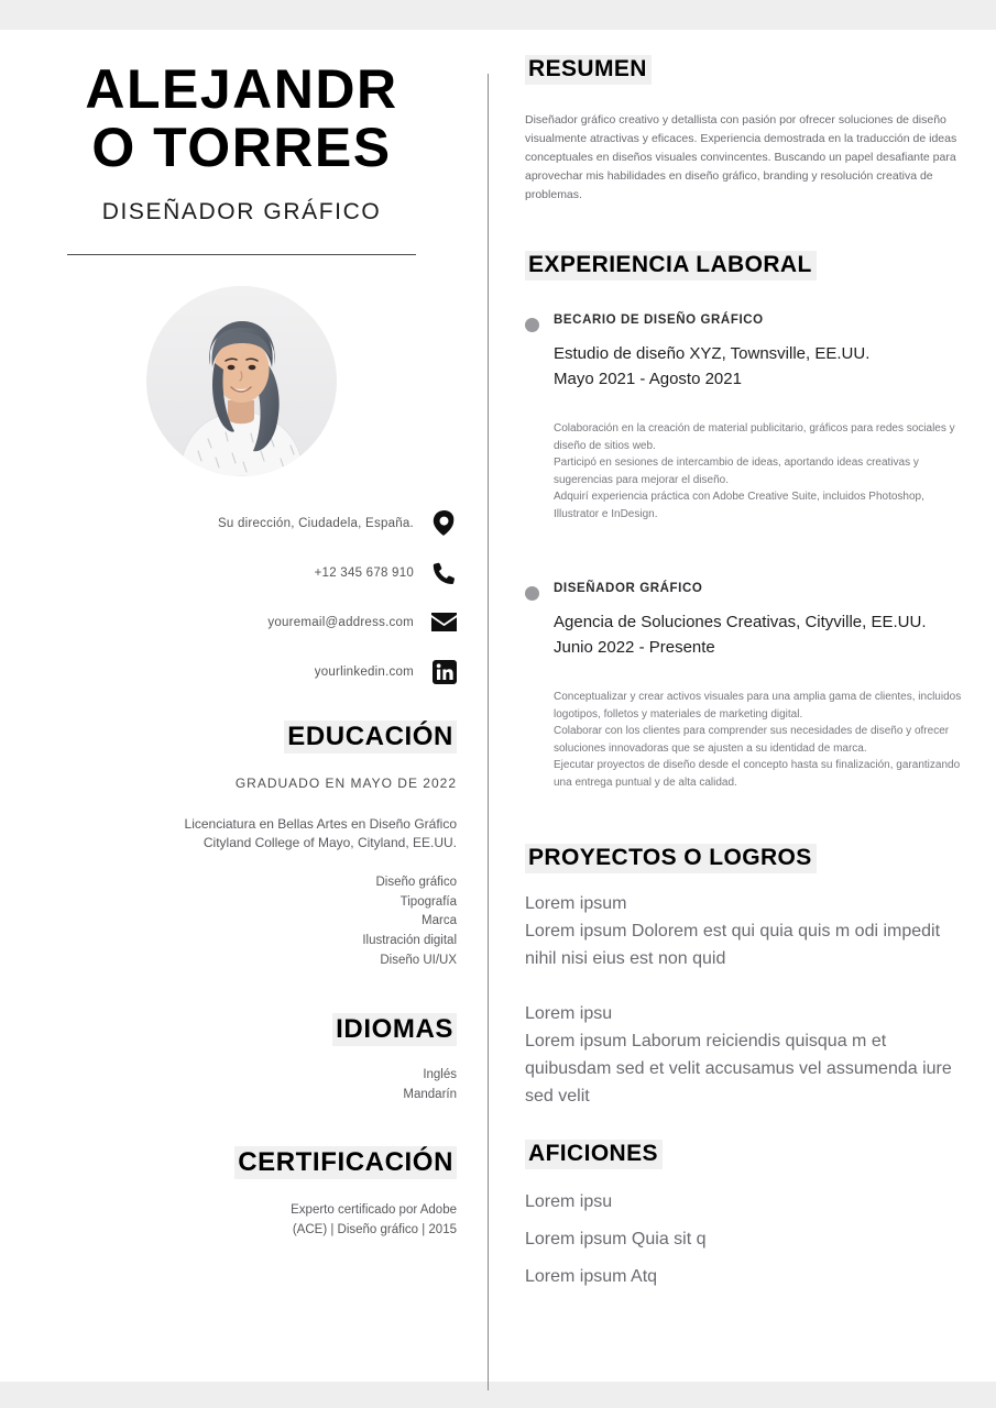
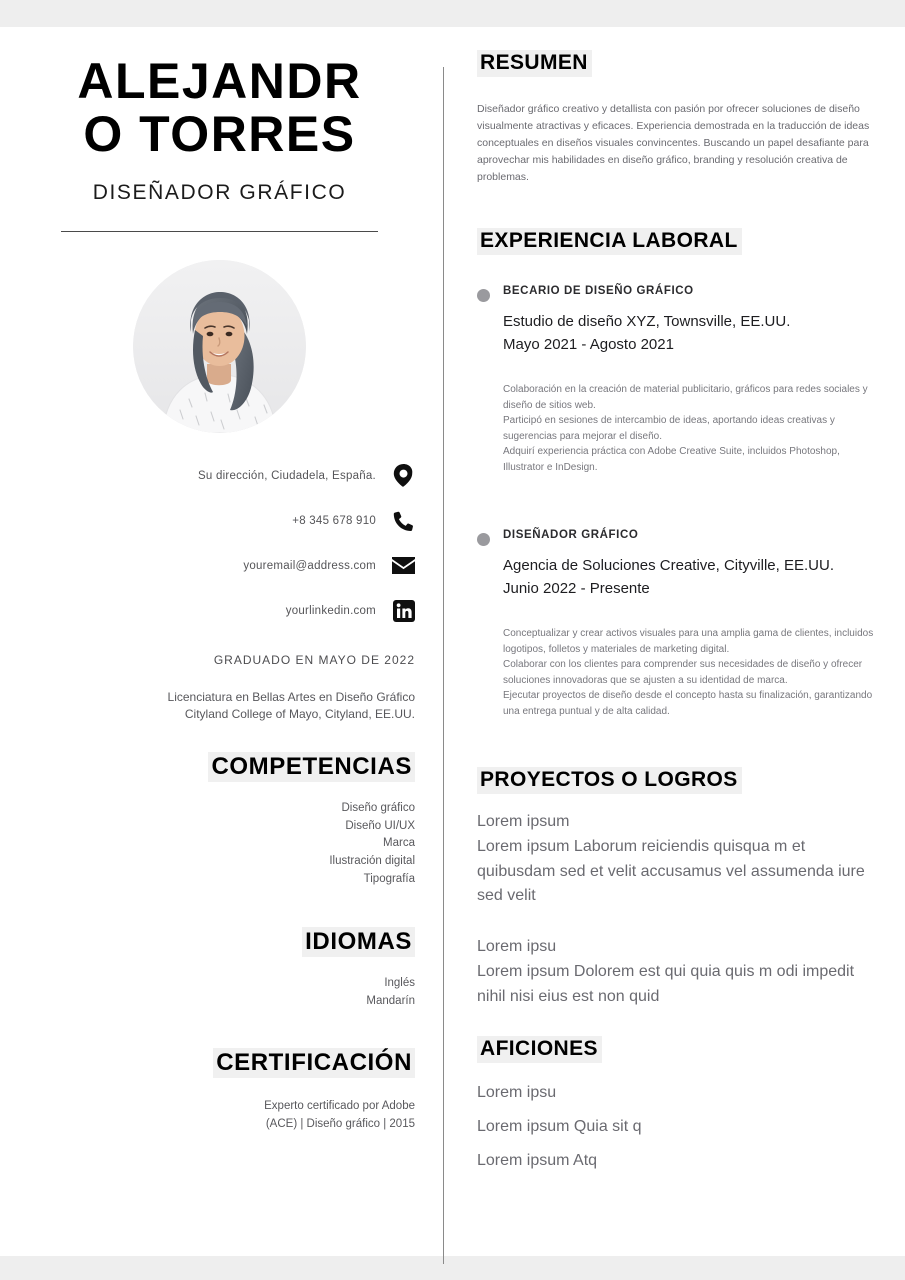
  ALEJANDR
  O TORRES
  DISEÑADOR GRÁFICO
  Su dirección, Ciudadela, España.
- +12 345 678 910
+ +8 345 678 910
  youremail@address.com
  yourlinkedin.com
- EDUCACIÓN
  GRADUADO EN MAYO DE 2022
  Licenciatura en Bellas Artes en Diseño Gráfico
  Cityland College of Mayo, Cityland, EE.UU.
+ COMPETENCIAS
  Diseño gráfico
- Tipografía
+ Diseño UI/UX
  Marca
  Ilustración digital
- Diseño UI/UX
+ Tipografía
  IDIOMAS
  Inglés
  Mandarín
  CERTIFICACIÓN
  Experto certificado por Adobe
  (ACE) | Diseño gráfico | 2015
  RESUMEN
  Diseñador gráfico creativo y detallista con pasión por ofrecer soluciones de diseño visualmente atractivas y eficaces. Experiencia demostrada en la traducción de ideas conceptuales en diseños visuales convincentes. Buscando un papel desafiante para aprovechar mis habilidades en diseño gráfico, branding y resolución creativa de problemas.
  EXPERIENCIA LABORAL
  BECARIO DE DISEÑO GRÁFICO
  Estudio de diseño XYZ, Townsville, EE.UU.
  Mayo 2021 - Agosto 2021
  Colaboración en la creación de material publicitario, gráficos para redes sociales y diseño de sitios web.
  Participó en sesiones de intercambio de ideas, aportando ideas creativas y sugerencias para mejorar el diseño.
  Adquirí experiencia práctica con Adobe Creative Suite, incluidos Photoshop, Illustrator e InDesign.
  DISEÑADOR GRÁFICO
- Agencia de Soluciones Creativas, Cityville, EE.UU.
+ Agencia de Soluciones Creative, Cityville, EE.UU.
  Junio 2022 - Presente
  Conceptualizar y crear activos visuales para una amplia gama de clientes, incluidos logotipos, folletos y materiales de marketing digital.
  Colaborar con los clientes para comprender sus necesidades de diseño y ofrecer soluciones innovadoras que se ajusten a su identidad de marca.
  Ejecutar proyectos de diseño desde el concepto hasta su finalización, garantizando una entrega puntual y de alta calidad.
  PROYECTOS O LOGROS
  Lorem ipsum
- Lorem ipsum Dolorem est qui quia quis m odi impedit nihil nisi eius est non quid
+ Lorem ipsum Laborum reiciendis quisqua m et quibusdam sed et velit accusamus vel assumenda iure sed velit
  Lorem ipsu
- Lorem ipsum Laborum reiciendis quisqua m et quibusdam sed et velit accusamus vel assumenda iure sed velit
+ Lorem ipsum Dolorem est qui quia quis m odi impedit nihil nisi eius est non quid
  AFICIONES
  Lorem ipsu
  Lorem ipsum Quia sit q
  Lorem ipsum Atq
